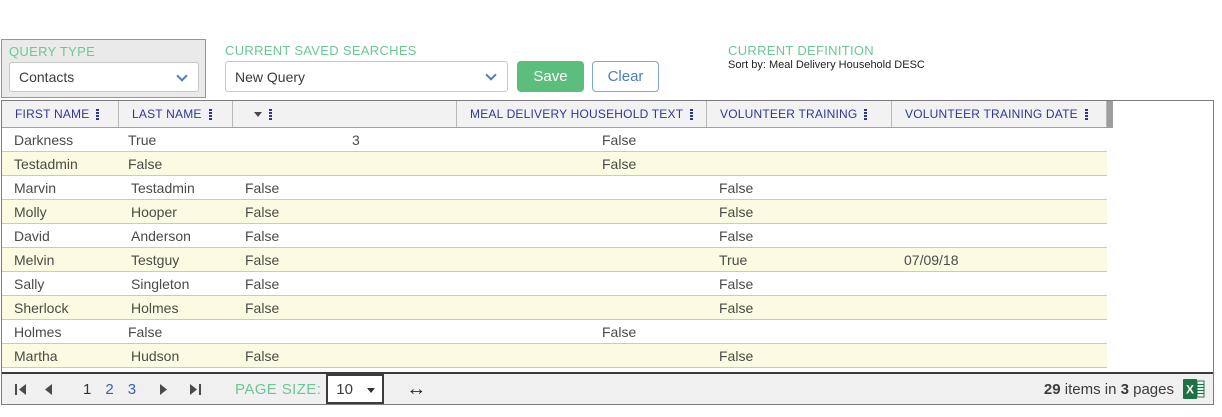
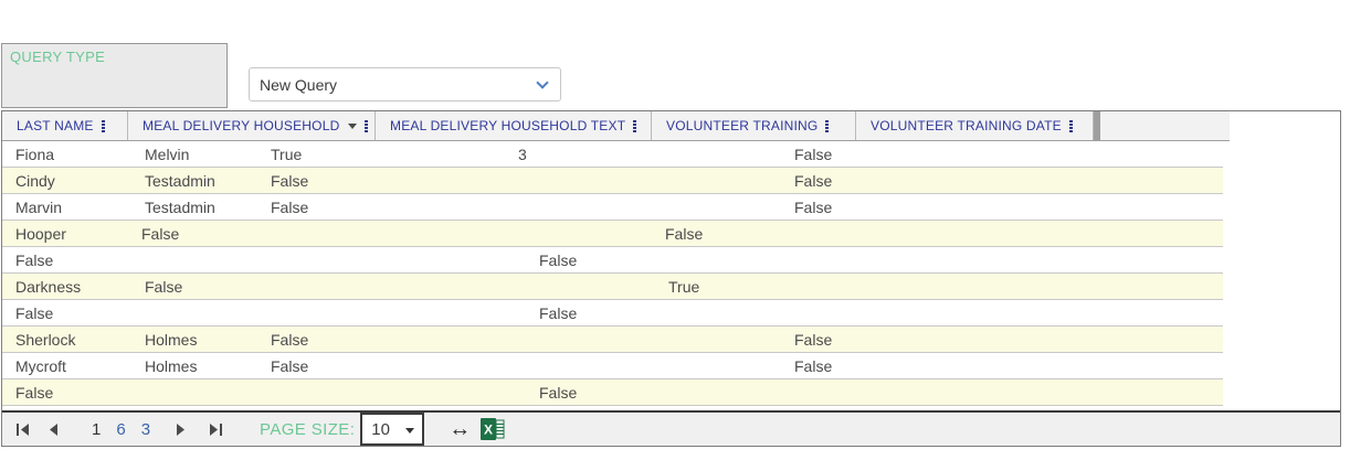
  QUERY TYPE
- Contacts
- CURRENT SAVED SEARCHES
  New Query
- Save
- Clear
- CURRENT DEFINITION
- Sort by: Meal Delivery Household DESC
- FIRST NAME
  LAST NAME
+ MEAL DELIVERY HOUSEHOLD
  MEAL DELIVERY HOUSEHOLD TEXT
  VOLUNTEER TRAINING
  VOLUNTEER TRAINING DATE
+ Fiona
- Darkness
+ Melvin
  True
  3
  False
+ Cindy
  Testadmin
  False
  False
  Marvin
  Testadmin
  False
  False
- Molly
  Hooper
  False
  False
- David
- Anderson
  False
  False
- Melvin
+ Darkness
- Testguy
  False
  True
- 07/09/18
- Sally
- Singleton
  False
  False
  Sherlock
  Holmes
  False
  False
+ Mycroft
  Holmes
  False
  False
- Martha
- Hudson
  False
  False
  1
- 2
+ 6
  3
  PAGE SIZE:
  10
  ↔
- 29 items in 3 pages
  X
